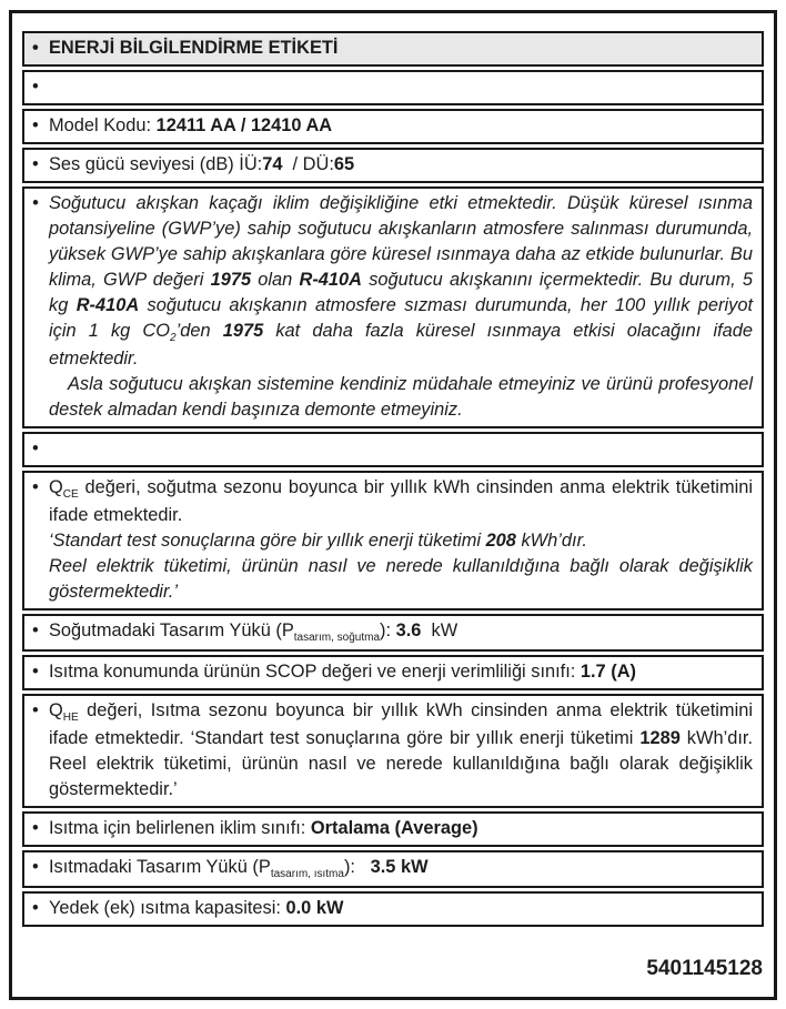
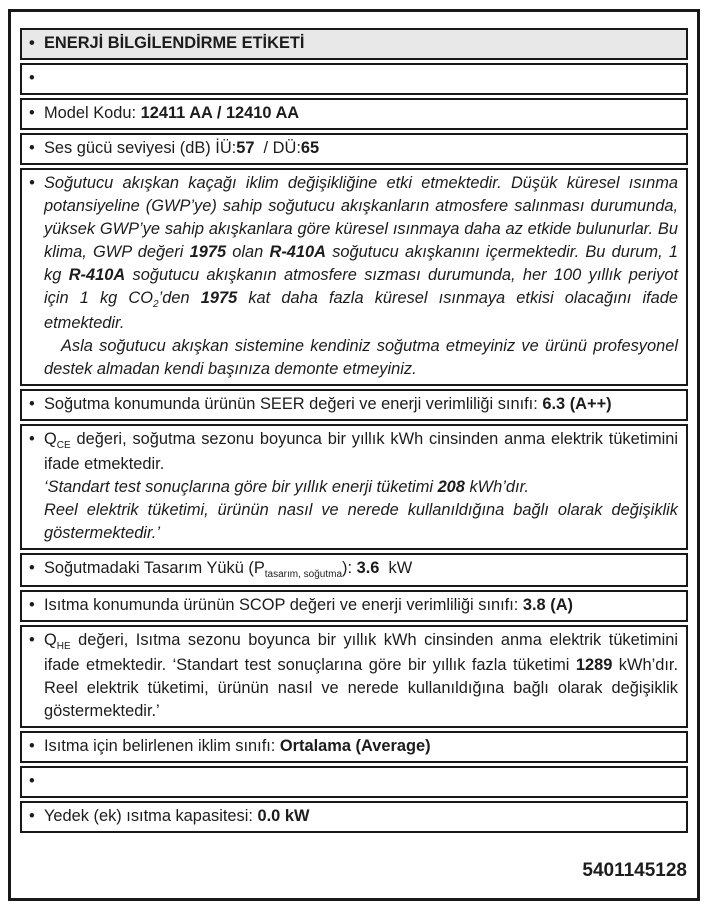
  •
  ENERJİ BİLGİLENDİRME ETİKETİ
  •
  •
  Model Kodu: 12411 AA / 12410 AA
  •
- Ses gücü seviyesi (dB) İÜ:74 / DÜ:65
+ Ses gücü seviyesi (dB) İÜ:57 / DÜ:65
  •
- Soğutucu akışkan kaçağı iklim değişikliğine etki etmektedir. Düşük küresel ısınma potansiyeline (GWP’ye) sahip soğutucu akışkanların atmosfere salınması durumunda, yüksek GWP’ye sahip akışkanlara göre küresel ısınmaya daha az etkide bulunurlar. Bu klima, GWP değeri 1975 olan R-410A soğutucu akışkanını içermektedir. Bu durum, 5 kg R-410A soğutucu akışkanın atmosfere sızması durumunda, her 100 yıllık periyot için 1 kg CO2’den 1975 kat daha fazla küresel ısınmaya etkisi olacağını ifade etmektedir.
+ Soğutucu akışkan kaçağı iklim değişikliğine etki etmektedir. Düşük küresel ısınma potansiyeline (GWP’ye) sahip soğutucu akışkanların atmosfere salınması durumunda, yüksek GWP’ye sahip akışkanlara göre küresel ısınmaya daha az etkide bulunurlar. Bu klima, GWP değeri 1975 olan R-410A soğutucu akışkanını içermektedir. Bu durum, 1 kg R-410A soğutucu akışkanın atmosfere sızması durumunda, her 100 yıllık periyot için 1 kg CO2’den 1975 kat daha fazla küresel ısınmaya etkisi olacağını ifade etmektedir.
- Asla soğutucu akışkan sistemine kendiniz müdahale etmeyiniz ve ürünü profesyonel destek almadan kendi başınıza demonte etmeyiniz.
+ Asla soğutucu akışkan sistemine kendiniz soğutma etmeyiniz ve ürünü profesyonel destek almadan kendi başınıza demonte etmeyiniz.
  •
+ Soğutma konumunda ürünün SEER değeri ve enerji verimliliği sınıfı: 6.3 (A++)
  •
  QCE değeri, soğutma sezonu boyunca bir yıllık kWh cinsinden anma elektrik tüketimini ifade etmektedir.
  ‘Standart test sonuçlarına göre bir yıllık enerji tüketimi 208 kWh’dır.
  Reel elektrik tüketimi, ürünün nasıl ve nerede kullanıldığına bağlı olarak değişiklik göstermektedir.’
  •
  Soğutmadaki Tasarım Yükü (Ptasarım, soğutma): 3.6 kW
  •
- Isıtma konumunda ürünün SCOP değeri ve enerji verimliliği sınıfı: 1.7 (A)
+ Isıtma konumunda ürünün SCOP değeri ve enerji verimliliği sınıfı: 3.8 (A)
  •
- QHE değeri, Isıtma sezonu boyunca bir yıllık kWh cinsinden anma elektrik tüketimini ifade etmektedir. ‘Standart test sonuçlarına göre bir yıllık enerji tüketimi 1289 kWh’dır. Reel elektrik tüketimi, ürünün nasıl ve nerede kullanıldığına bağlı olarak değişiklik göstermektedir.’
+ QHE değeri, Isıtma sezonu boyunca bir yıllık kWh cinsinden anma elektrik tüketimini ifade etmektedir. ‘Standart test sonuçlarına göre bir yıllık fazla tüketimi 1289 kWh’dır. Reel elektrik tüketimi, ürünün nasıl ve nerede kullanıldığına bağlı olarak değişiklik göstermektedir.’
  •
  Isıtma için belirlenen iklim sınıfı: Ortalama (Average)
  •
- Isıtmadaki Tasarım Yükü (Ptasarım, ısıtma): 3.5 kW
  •
  Yedek (ek) ısıtma kapasitesi: 0.0 kW
  5401145128
